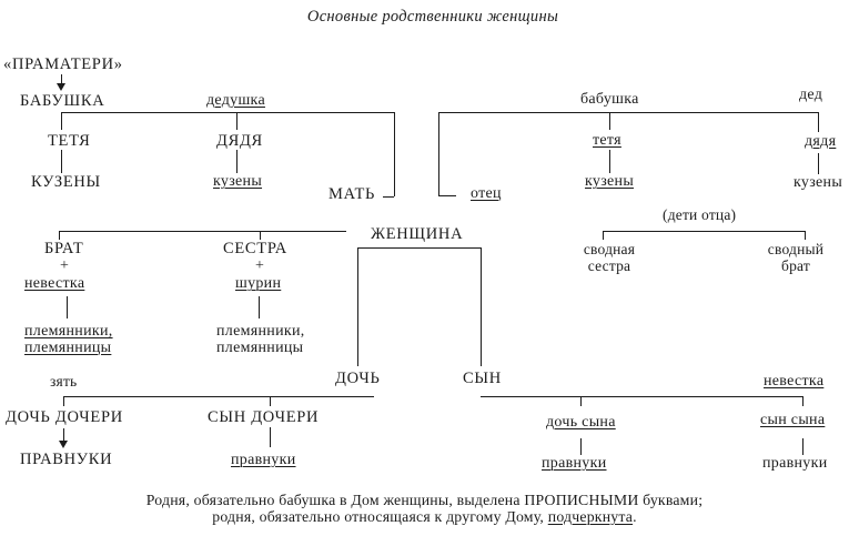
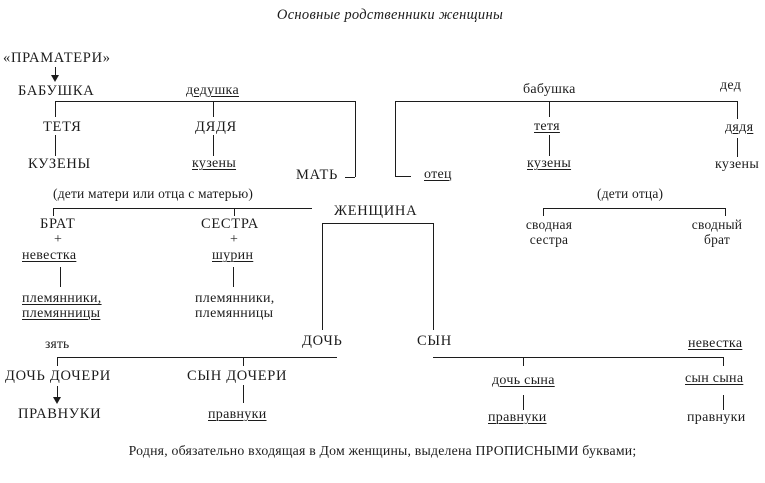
  Основные родственники женщины
  «ПРАМАТЕРИ»
  БАБУШКА
  дедушка
  бабушка
  дед
  ТЕТЯ
  ДЯДЯ
  КУЗЕНЫ
  кузены
  МАТЬ
  отец
  тетя
  дядя
  кузены
  кузены
+ (дети матери или отца с матерью)
  (дети отца)
  БРАТ
  +
  невестка
  СЕСТРА
  +
  шурин
  племянники,
  племянницы
  племянники,
  племянницы
  ЖЕНЩИНА
  сводная
  сестра
  сводный
  брат
  ДОЧЬ
  СЫН
  зять
  невестка
  ДОЧЬ ДОЧЕРИ
  СЫН ДОЧЕРИ
  ПРАВНУКИ
  правнуки
  дочь сына
  сын сына
  правнуки
  правнуки
- Родня, обязательно бабушка в Дом женщины, выделена ПРОПИСНЫМИ буквами;
+ Родня, обязательно входящая в Дом женщины, выделена ПРОПИСНЫМИ буквами;
- родня, обязательно относящаяся к другому Дому, подчеркнута.
